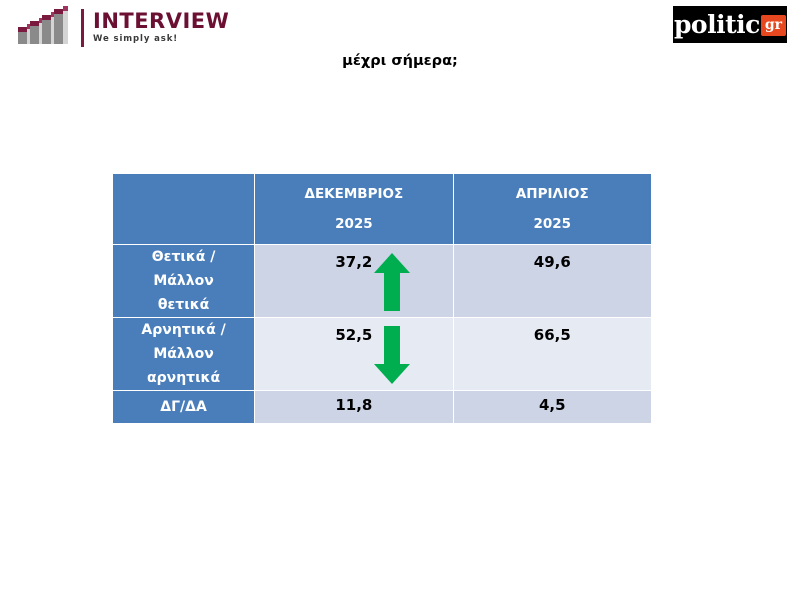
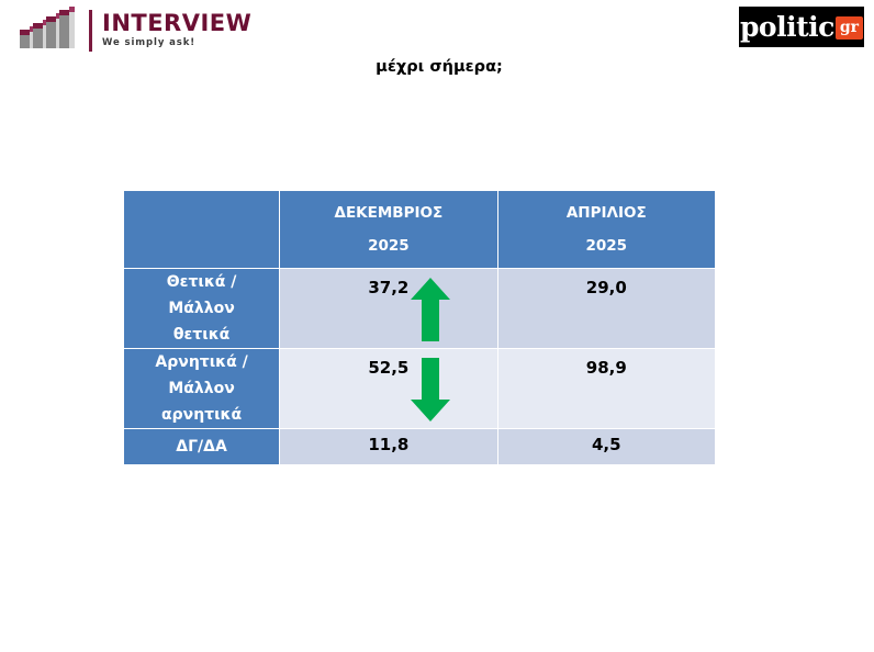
  INTERVIEW
  We simply ask!
  politic
  gr
  μέχρι σήμερα;
  	ΔΕΚΕΜΒΡΙΟΣ 2025	ΑΠΡΙΛΙΟΣ 2025
- Θετικά / Μάλλον θετικά	37,2	49,6
+ Θετικά / Μάλλον θετικά	37,2	29,0
- Αρνητικά / Μάλλον αρνητικά	52,5	66,5
+ Αρνητικά / Μάλλον αρνητικά	52,5	98,9
  ΔΓ/ΔΑ	11,8	4,5
